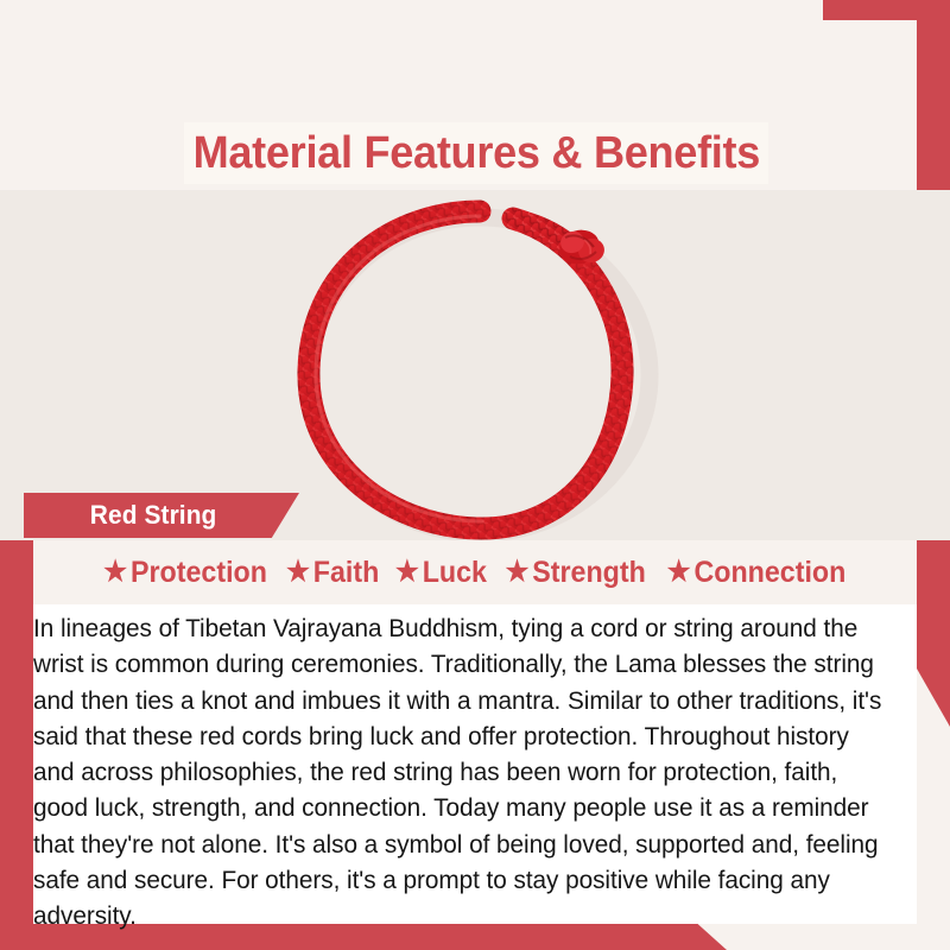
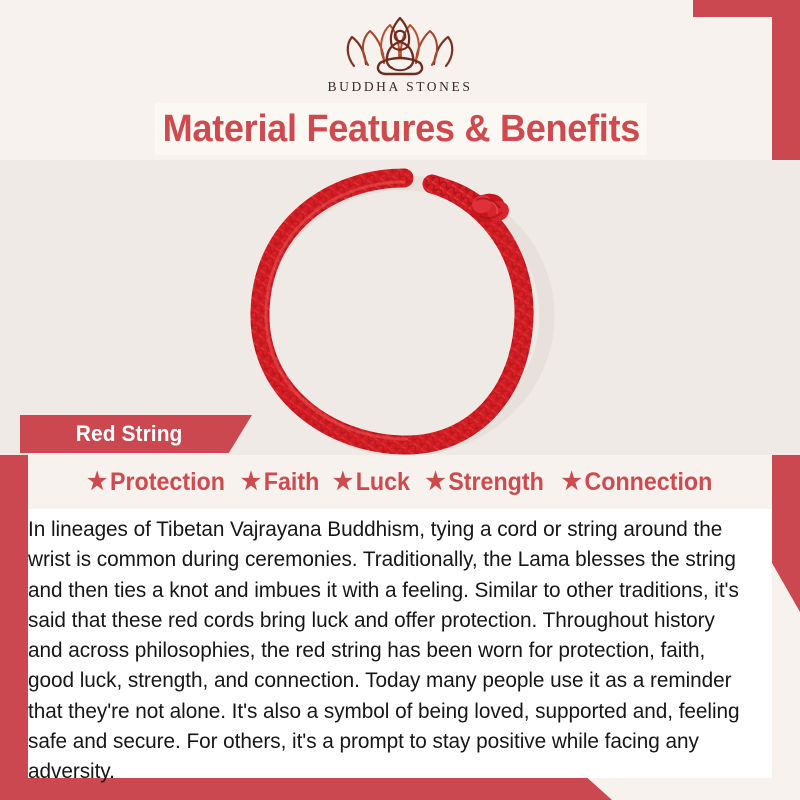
+ BUDDHA STONES
  Material Features & Benefits
  Red String
  ★
  Protection
  ★
  Faith
  ★
  Luck
  ★
  Strength
  ★
  Connection
- In lineages of Tibetan Vajrayana Buddhism, tying a cord or string around the wrist is common during ceremonies. Traditionally, the Lama blesses the string and then ties a knot and imbues it with a mantra. Similar to other traditions, it's said that these red cords bring luck and offer protection. Throughout history and across philosophies, the red string has been worn for protection, faith, good luck, strength, and connection. Today many people use it as a reminder that they're not alone. It's also a symbol of being loved, supported and, feeling safe and secure. For others, it's a prompt to stay positive while facing any adversity.
+ In lineages of Tibetan Vajrayana Buddhism, tying a cord or string around the wrist is common during ceremonies. Traditionally, the Lama blesses the string and then ties a knot and imbues it with a feeling. Similar to other traditions, it's said that these red cords bring luck and offer protection. Throughout history and across philosophies, the red string has been worn for protection, faith, good luck, strength, and connection. Today many people use it as a reminder that they're not alone. It's also a symbol of being loved, supported and, feeling safe and secure. For others, it's a prompt to stay positive while facing any adversity.
